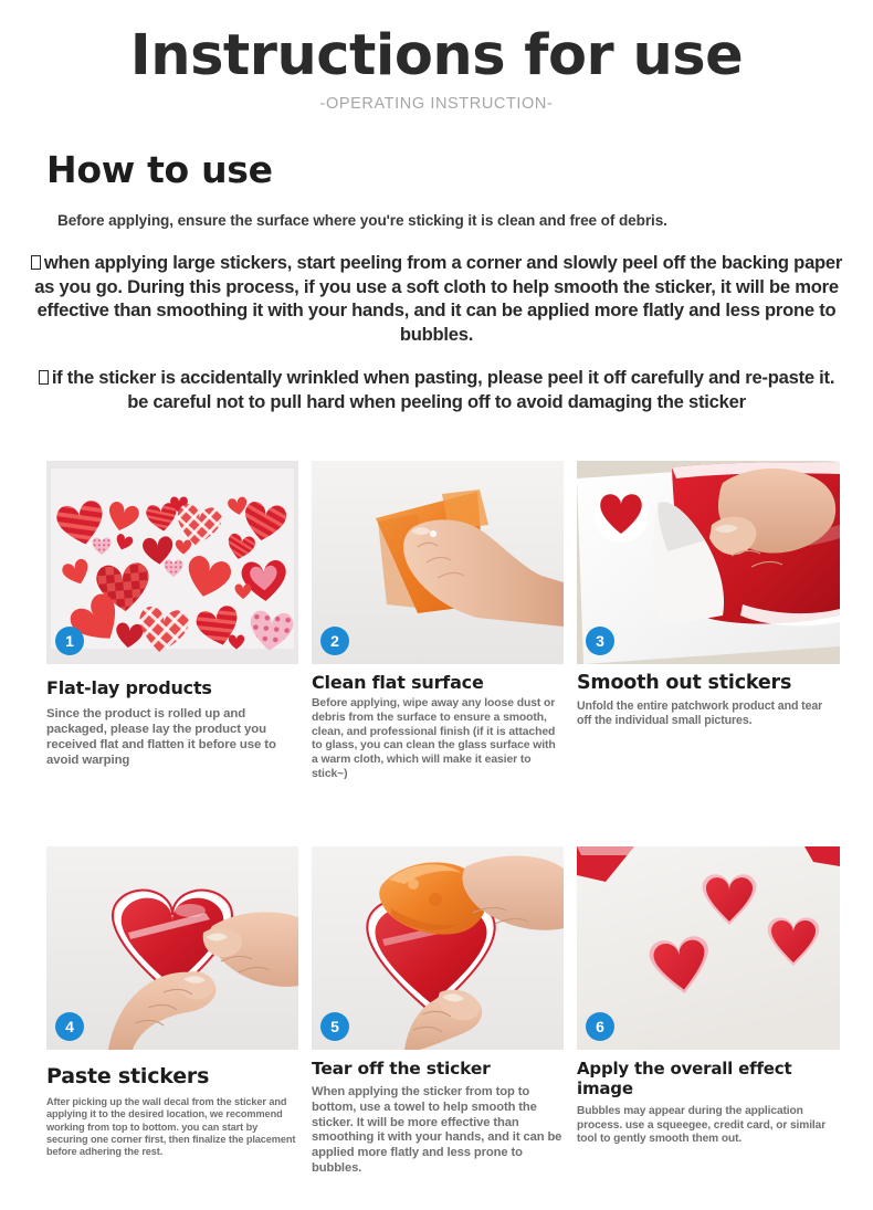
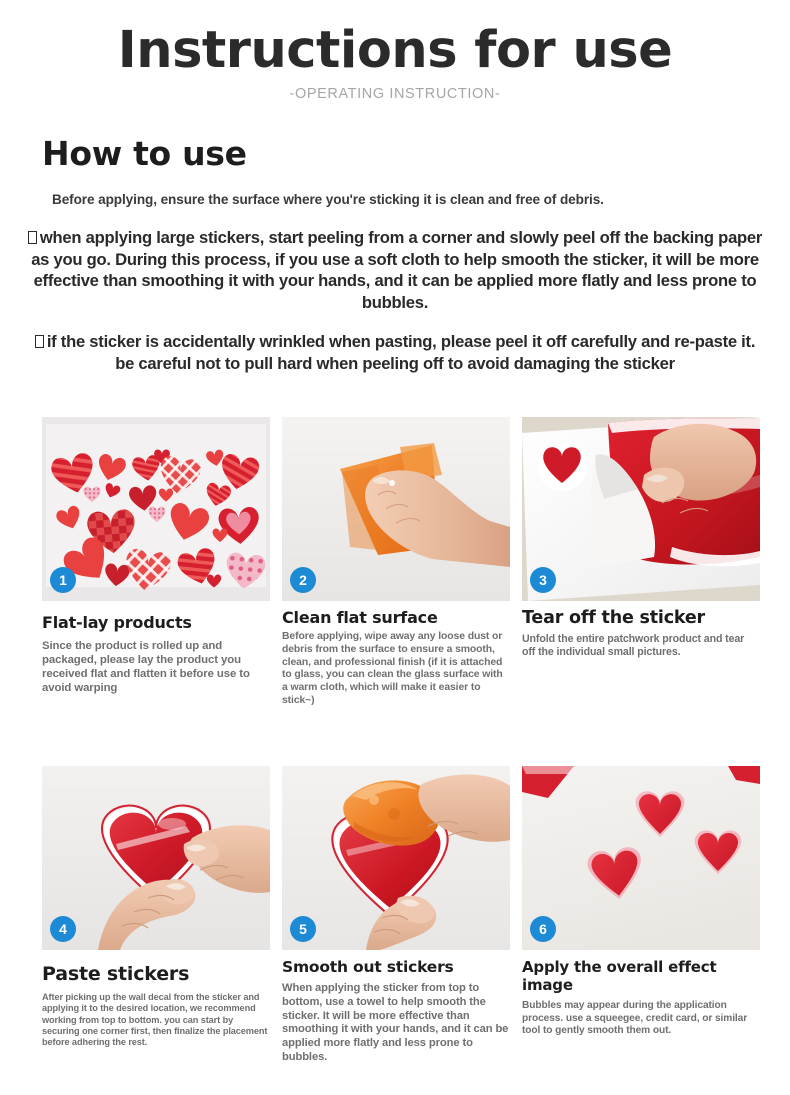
  Instructions for use
  -OPERATING INSTRUCTION-
  How to use
  Before applying, ensure the surface where you're sticking it is clean and free of debris.
  when applying large stickers, start peeling from a corner and slowly peel off the backing paper as you go. During this process, if you use a soft cloth to help smooth the sticker, it will be more effective than smoothing it with your hands, and it can be applied more flatly and less prone to bubbles.
  if the sticker is accidentally wrinkled when pasting, please peel it off carefully and re-paste it. be careful not to pull hard when peeling off to avoid damaging the sticker
  1
  Flat-lay products
  Since the product is rolled up and packaged, please lay the product you received flat and flatten it before use to avoid warping
  2
  Clean flat surface
  Before applying, wipe away any loose dust or debris from the surface to ensure a smooth, clean, and professional finish (if it is attached to glass, you can clean the glass surface with a warm cloth, which will make it easier to stick~)
  3
- Smooth out stickers
+ Tear off the sticker
  Unfold the entire patchwork product and tear off the individual small pictures.
  4
  Paste stickers
  After picking up the wall decal from the sticker and applying it to the desired location, we recommend working from top to bottom. you can start by securing one corner first, then finalize the placement before adhering the rest.
  5
- Tear off the sticker
+ Smooth out stickers
  When applying the sticker from top to bottom, use a towel to help smooth the sticker. It will be more effective than smoothing it with your hands, and it can be applied more flatly and less prone to bubbles.
  6
  Apply the overall effect image
  Bubbles may appear during the application process. use a squeegee, credit card, or similar tool to gently smooth them out.
